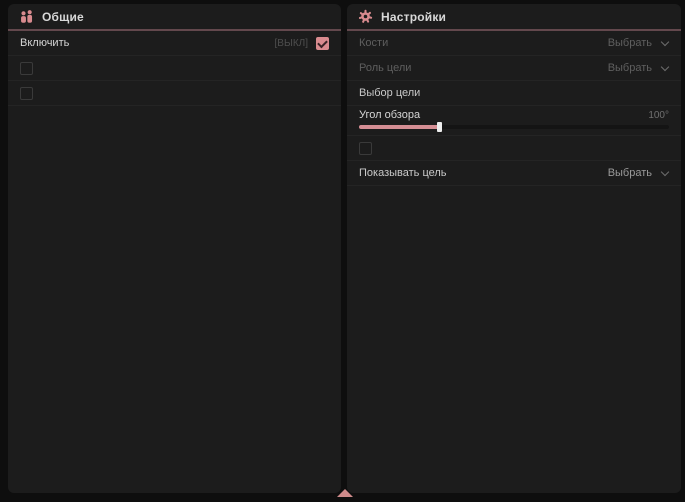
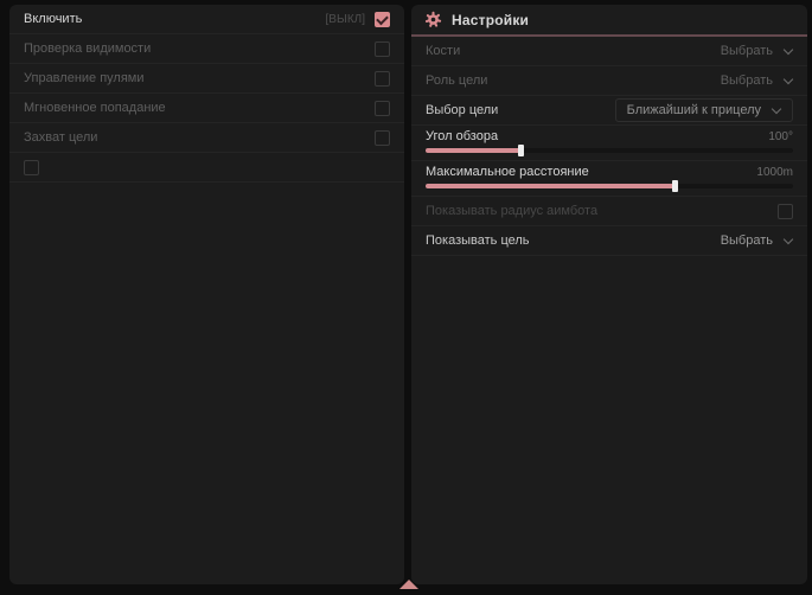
- Общие
  Включить
  [ВЫКЛ]
+ Проверка видимости
+ Управление пулями
+ Мгновенное попадание
+ Захват цели
  Настройки
  Кости
  Выбрать
  Роль цели
  Выбрать
  Выбор цели
+ Ближайший к прицелу
  Угол обзора
  100°
+ Максимальное расстояние
+ 1000m
+ Показывать радиус аимбота
  Показывать цель
  Выбрать
